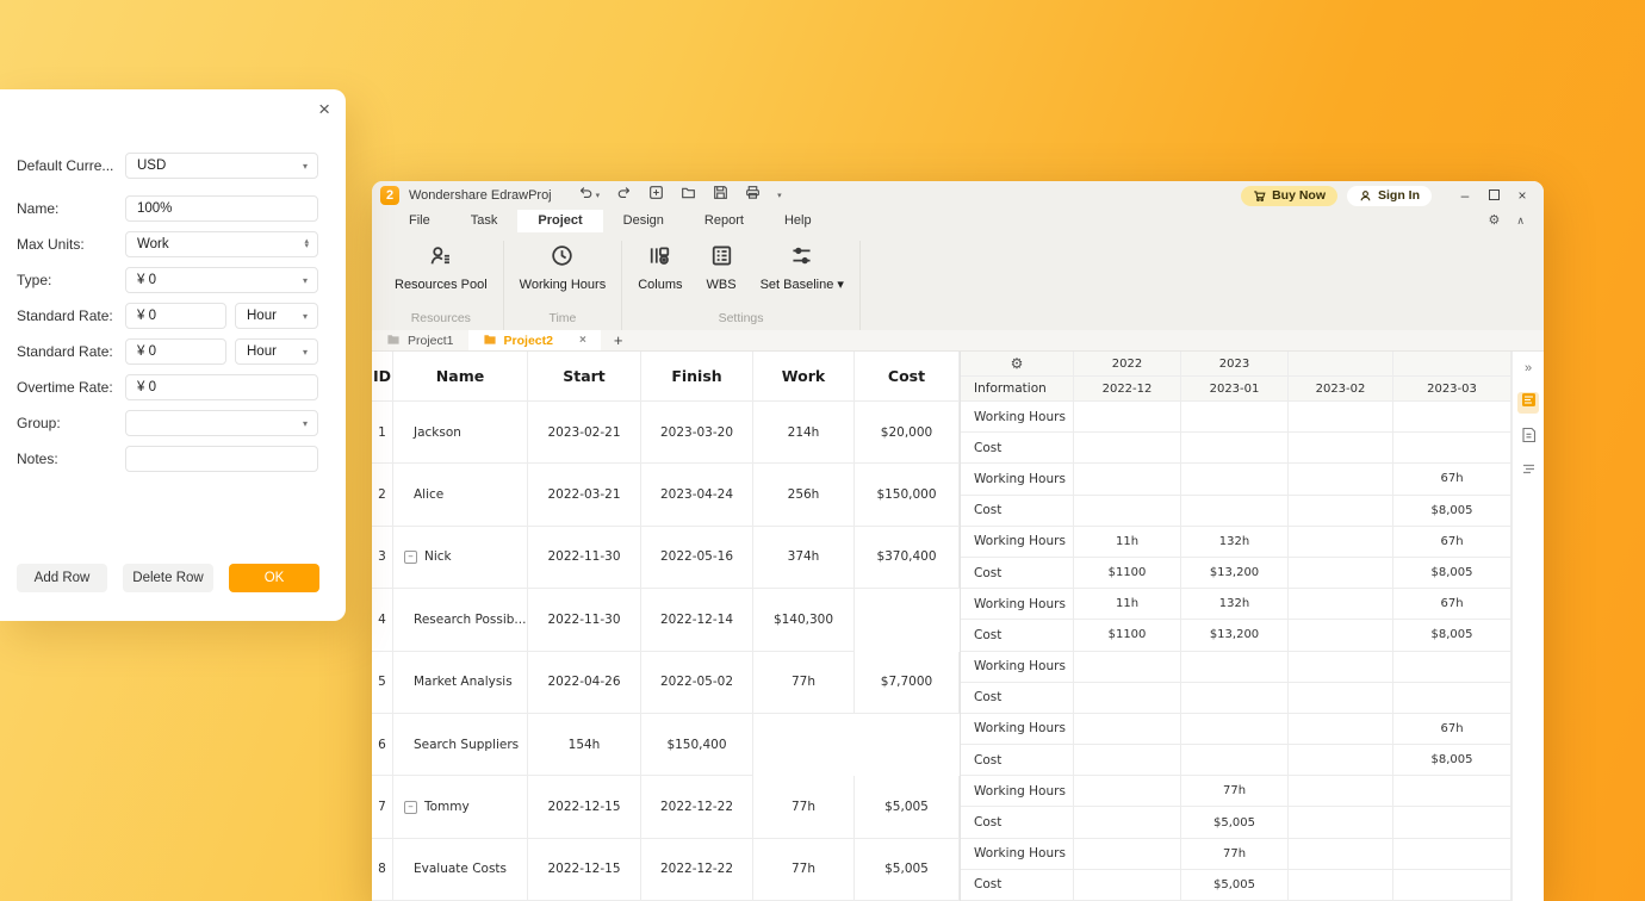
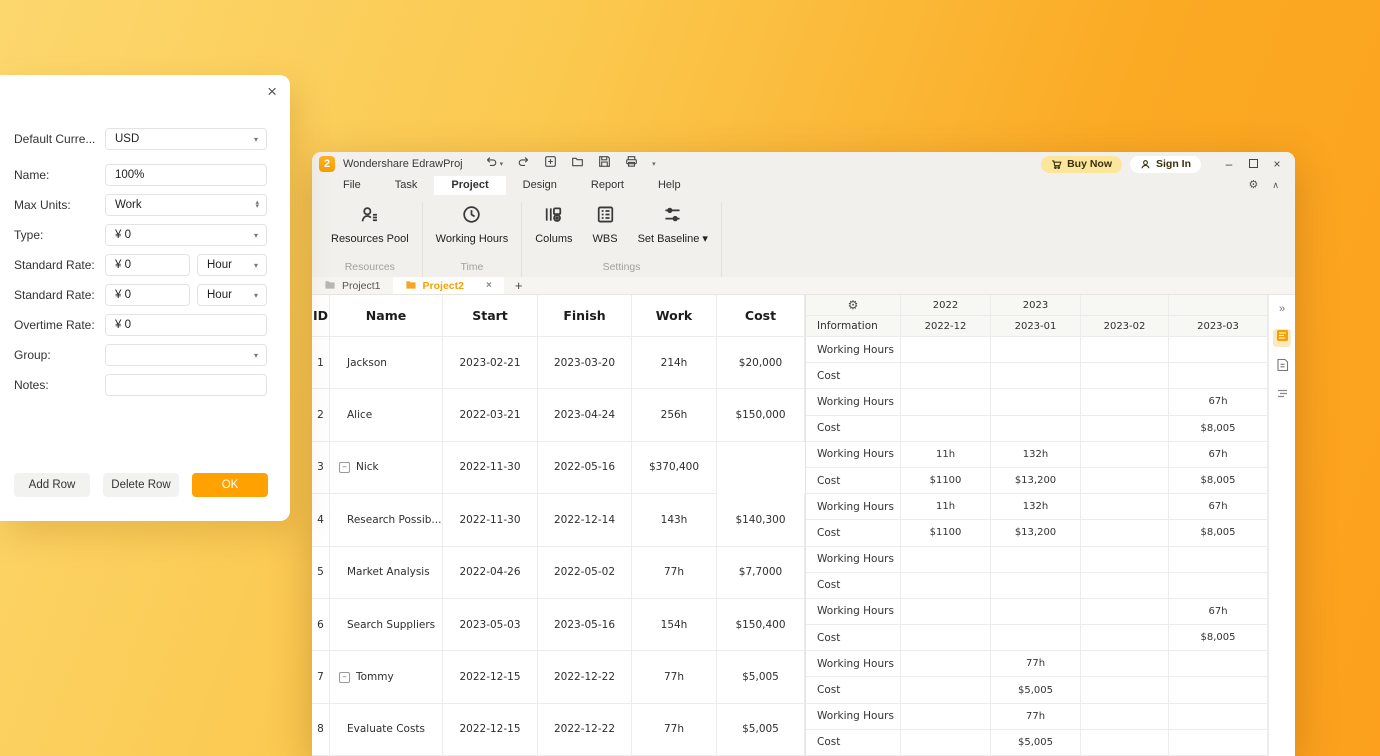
  2
  Wondershare EdrawProj
  Buy Now
  Sign In
  –
  ×
  File
  Task
  Project
  Design
  Report
  Help
  ⚙
  ∧
  Resources Pool
  Resources
  Working Hours
  Time
  Colums
  WBS
  Set Baseline ▾
  Settings
  Project1
  Project2
  ×
  +
  ID
  Name
  Start
  Finish
  Work
  Cost
  1
  Jackson
  2023-02-21
  2023-03-20
  214h
  $20,000
  2
  Alice
  2022-03-21
  2023-04-24
  256h
  $150,000
  3
  –
  Nick
  2022-11-30
  2022-05-16
- 374h
  $370,400
  4
  Research Possib...
  2022-11-30
  2022-12-14
+ 143h
  $140,300
  5
  Market Analysis
  2022-04-26
  2022-05-02
  77h
  $7,7000
  6
  Search Suppliers
+ 2023-05-03
+ 2023-05-16
  154h
  $150,400
  7
  –
  Tommy
  2022-12-15
  2022-12-22
  77h
  $5,005
  8
  Evaluate Costs
  2022-12-15
  2022-12-22
  77h
  $5,005
  ⚙
  2022
  2023
  Information
  2022-12
  2023-01
  2023-02
  2023-03
  Working Hours
  Cost
  Working Hours
  67h
  Cost
  $8,005
  Working Hours
  11h
  132h
  67h
  Cost
  $1100
  $13,200
  $8,005
  Working Hours
  11h
  132h
  67h
  Cost
  $1100
  $13,200
  $8,005
  Working Hours
  Cost
  Working Hours
  67h
  Cost
  $8,005
  Working Hours
  77h
  Cost
  $5,005
  Working Hours
  77h
  Cost
  $5,005
  »
  ×
  Default Curre...
  USD
  ▾
  Name:
  100%
  Max Units:
  Work
  Type:
  ¥ 0
  ▾
  Standard Rate:
  ¥ 0
  Hour
  ▾
  Standard Rate:
  ¥ 0
  Hour
  ▾
  Overtime Rate:
  ¥ 0
  Group:
  ▾
  Notes:
  Add Row
  Delete Row
  OK
